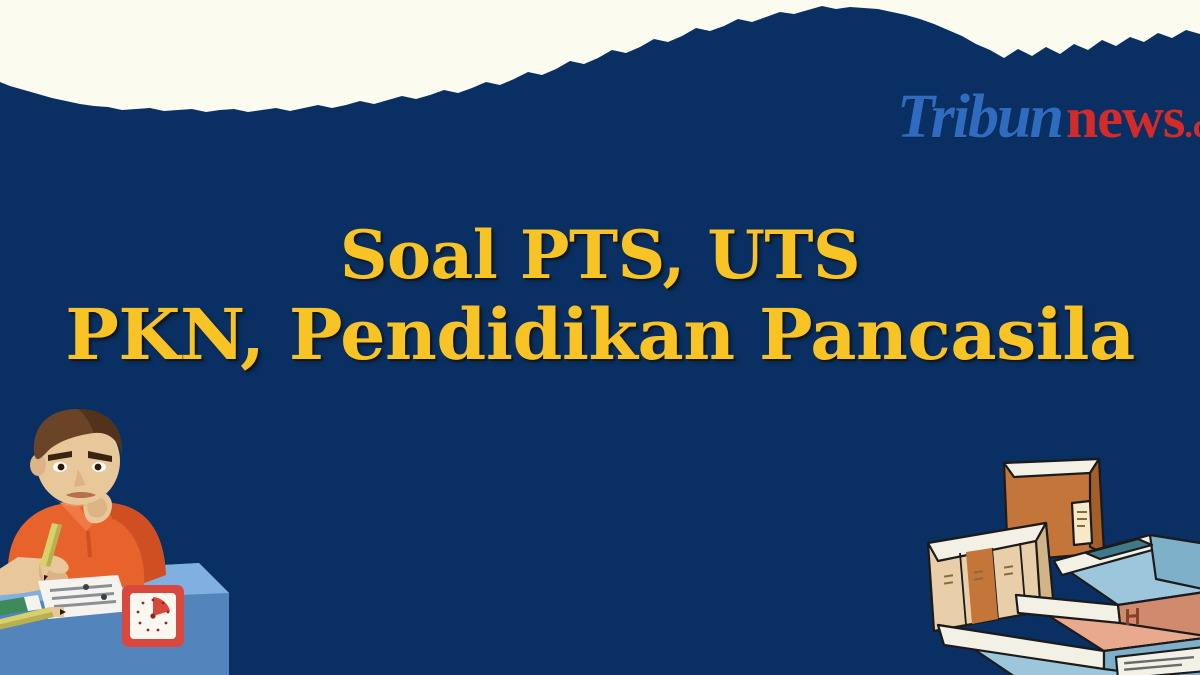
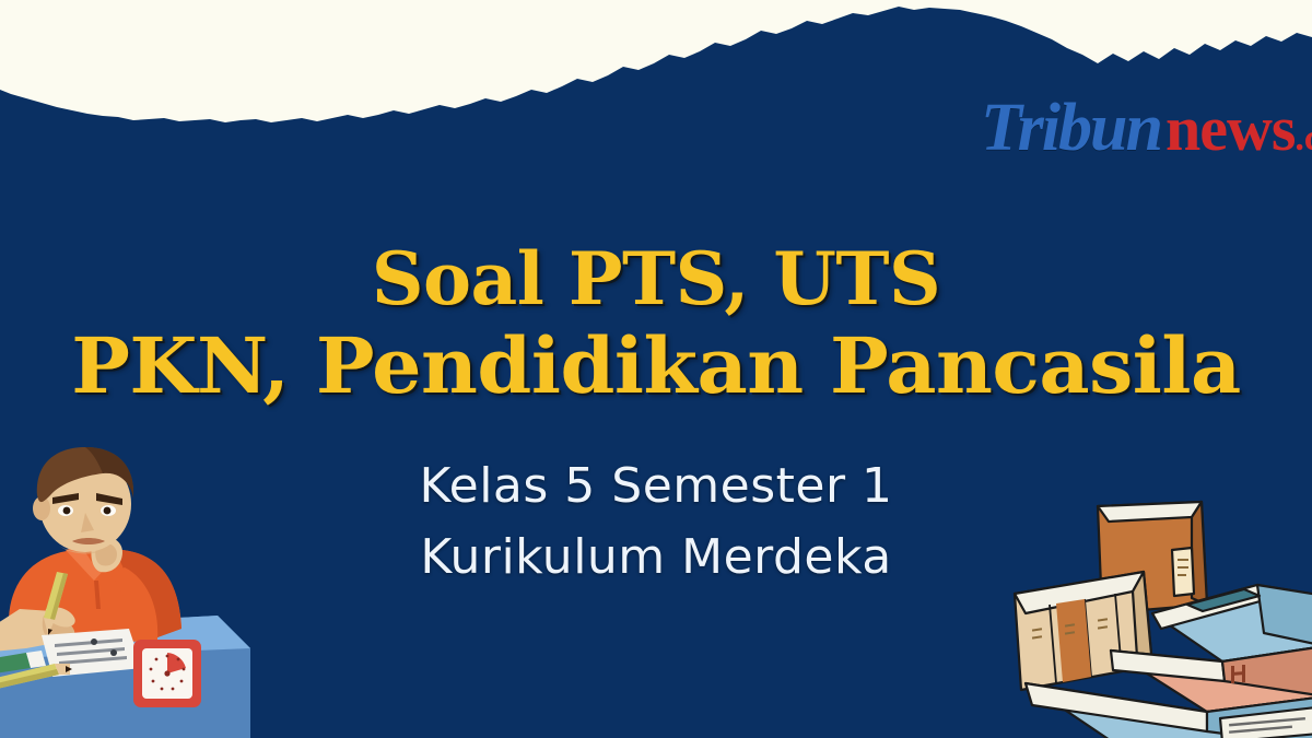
  Tribun
  news
  Soal PTS, UTS
  PKN, Pendidikan Pancasila
+ Kelas 5 Semester 1
+ Kurikulum Merdeka
